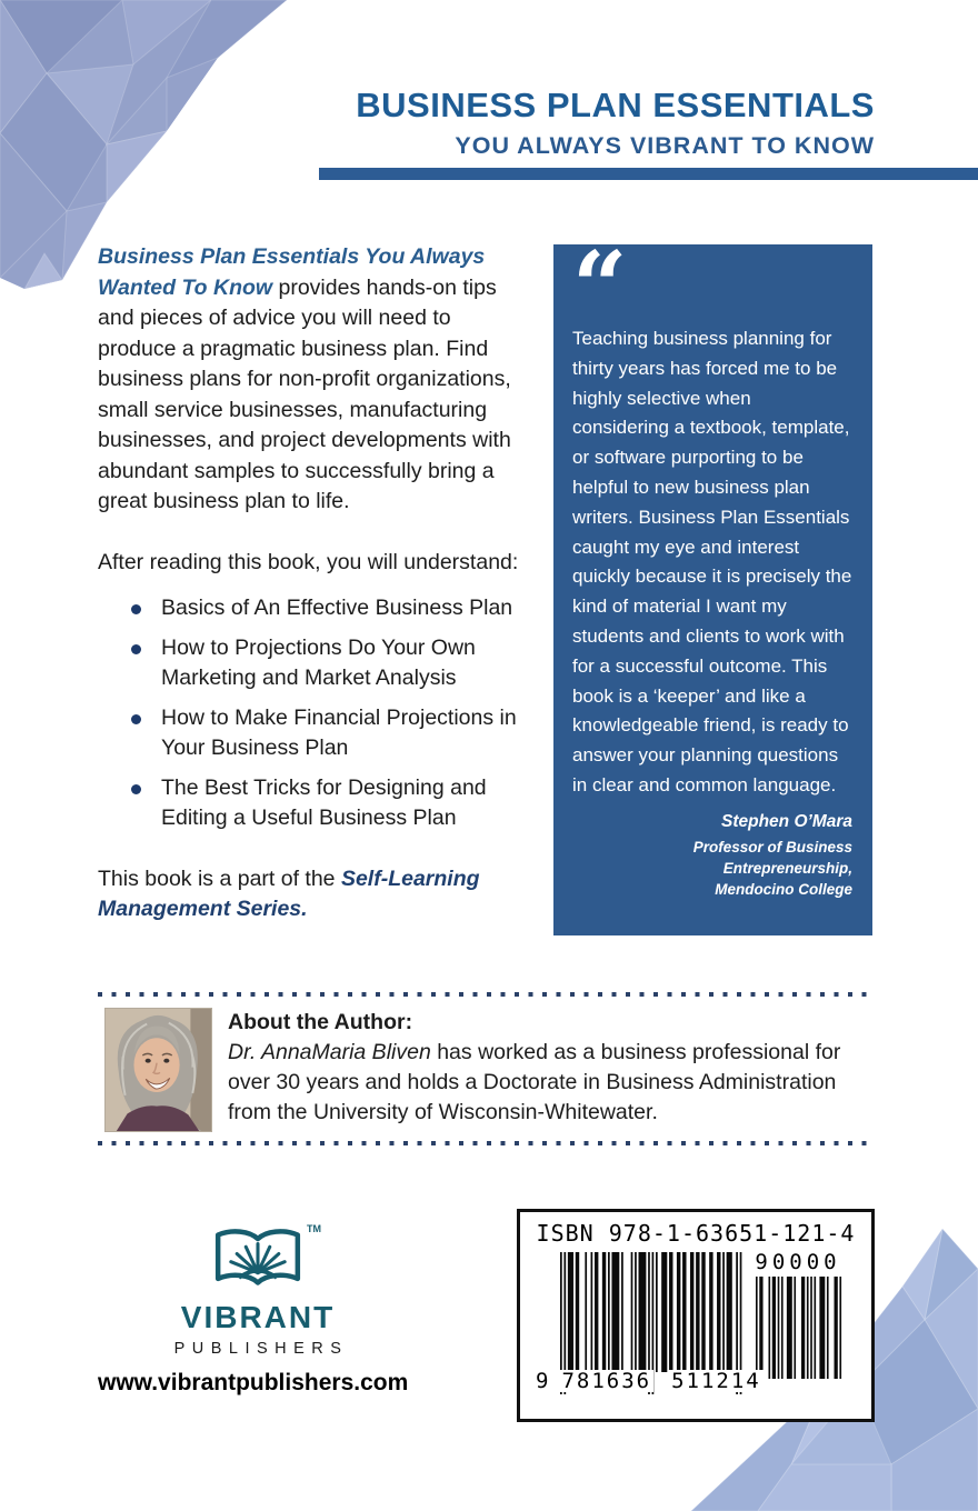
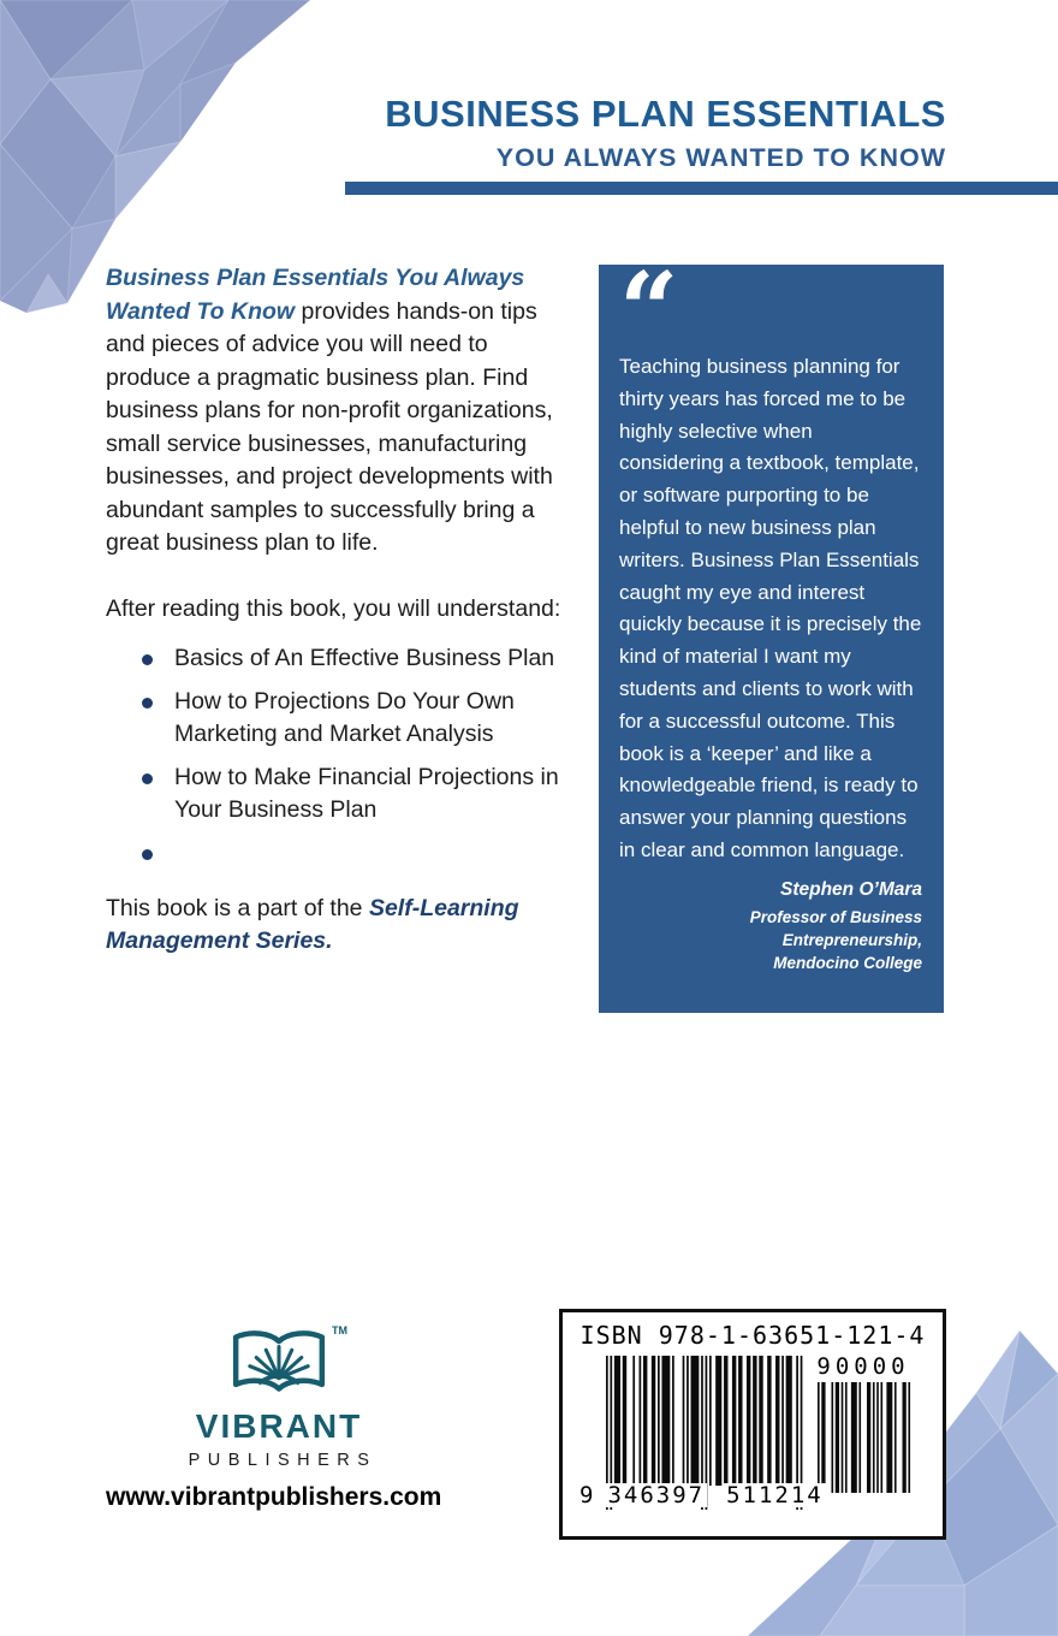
  BUSINESS PLAN ESSENTIALS
- YOU ALWAYS VIBRANT TO KNOW
+ YOU ALWAYS WANTED TO KNOW
  Business Plan Essentials You Always Wanted To Know provides hands-on tips and pieces of advice you will need to produce a pragmatic business plan. Find business plans for non-profit organizations, small service businesses, manufacturing businesses, and project developments with abundant samples to successfully bring a great business plan to life.
  After reading this book, you will understand:
  Basics of An Effective Business Plan
  How to Projections Do Your Own Marketing and Market Analysis
  How to Make Financial Projections in Your Business Plan
- The Best Tricks for Designing and Editing a Useful Business Plan
  This book is a part of the Self-Learning Management Series.
  “
  Teaching business planning for thirty years has forced me to be highly selective when considering a textbook, template, or software purporting to be helpful to new business plan writers. Business Plan Essentials caught my eye and interest quickly because it is precisely the kind of material I want my students and clients to work with for a successful outcome. This book is a ‘keeper’ and like a knowledgeable friend, is ready to answer your planning questions in clear and common language.
  Stephen O’Mara
  Professor of Business Entrepreneurship,
  Mendocino College
- About the Author:
- Dr. AnnaMaria Bliven has worked as a business professional for over 30 years and holds a Doctorate in Business Administration from the University of Wisconsin-Whitewater.
  TM
  VIBRANT
  PUBLISHERS
  www.vibrantpublishers.com
  ISBN 978-1-63651-121-4
  90000
  9
- 781636
+ 346397
  511214
